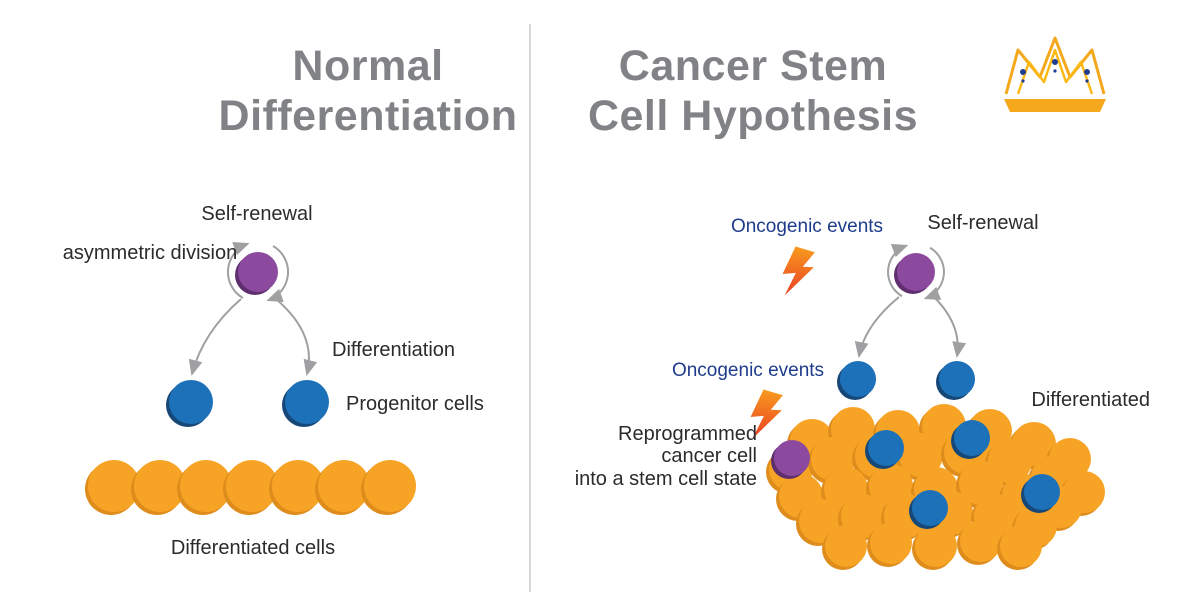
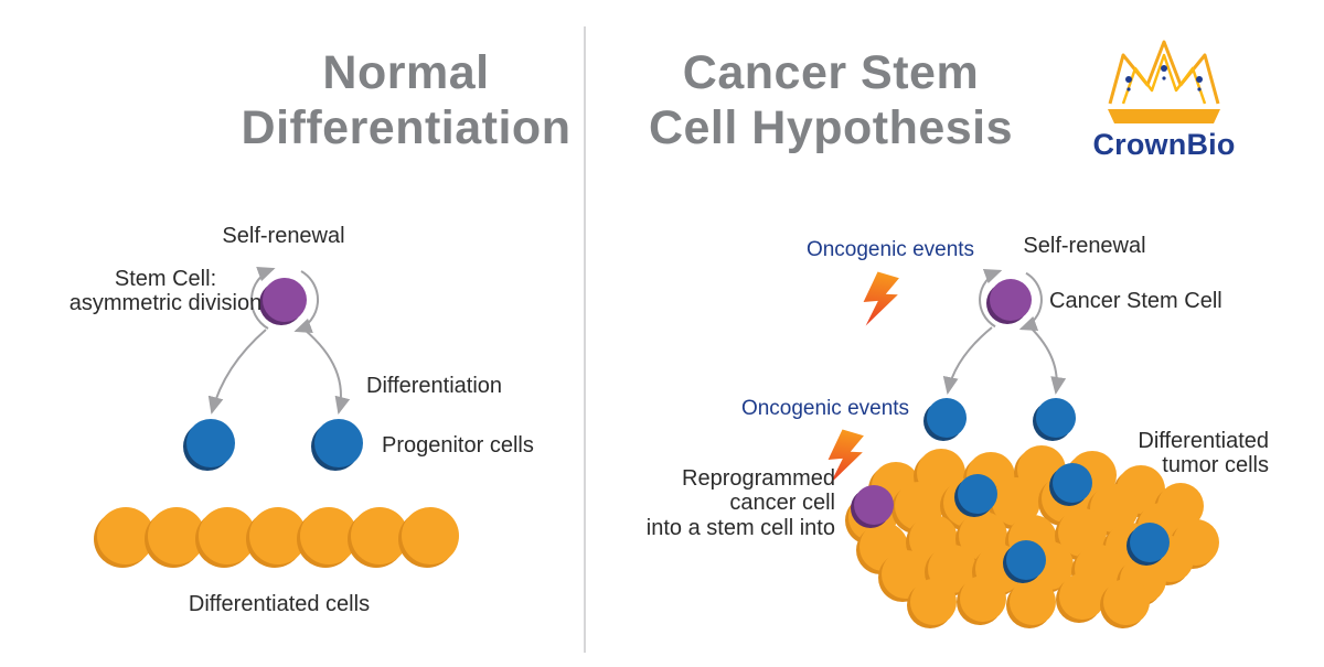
  Normal
  Differentiation
  Cancer Stem
  Cell Hypothesis
  Self-renewal
+ Stem Cell:
  asymmetric division
  Differentiation
  Progenitor cells
  Differentiated cells
  Oncogenic events
  Self-renewal
+ Cancer Stem Cell
  Oncogenic events
  Reprogrammed
  cancer cell
- into a stem cell state
+ into a stem cell into
  Differentiated
+ tumor cells
+ CrownBio
